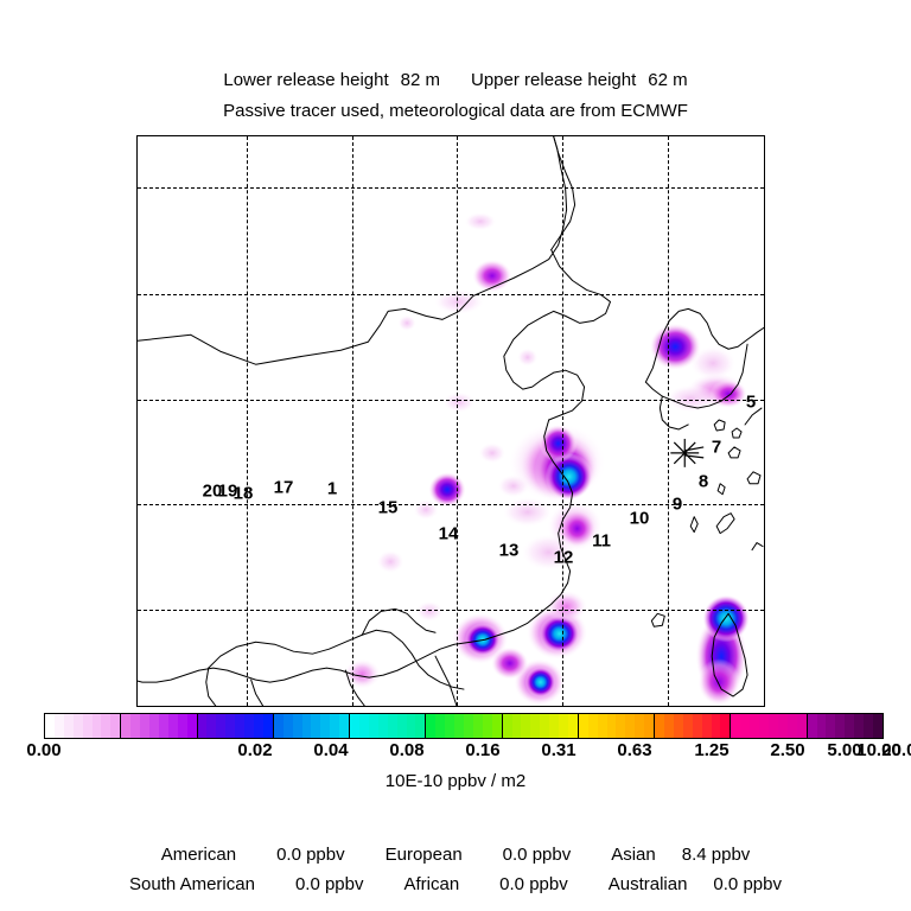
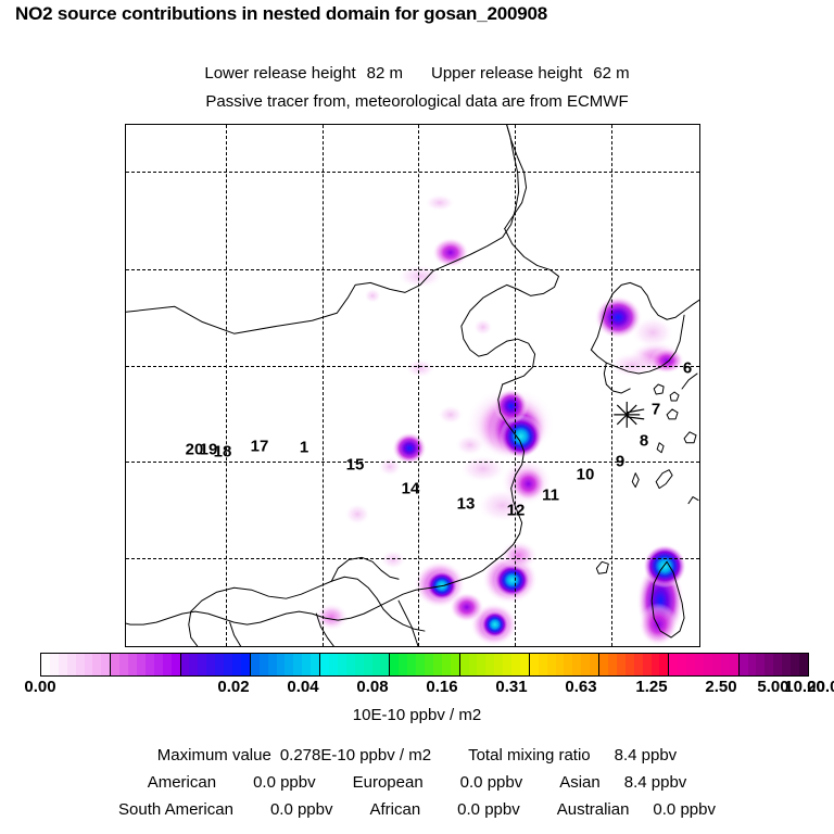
+ NO2 source contributions in nested domain for gosan_200908
  Lower release height 82 m Upper release height 62 m
- Passive tracer used, meteorological data are from ECMWF
+ Passive tracer from, meteorological data are from ECMWF
  20
  19
  18
  17
  1
  15
  14
  13
  12
  11
  10
  9
  8
  7
- 5
+ 6
  0.00
  0.02
  0.04
  0.08
  0.16
  0.31
  0.63
  1.25
  2.50
  5.00
  10.00
  10E-10 ppbv / m2
+ Maximum value 0.278E-10 ppbv / m2 Total mixing ratio 8.4 ppbv
  American 0.0 ppbv European 0.0 ppbv Asian 8.4 ppbv
  South American 0.0 ppbv African 0.0 ppbv Australian 0.0 ppbv
